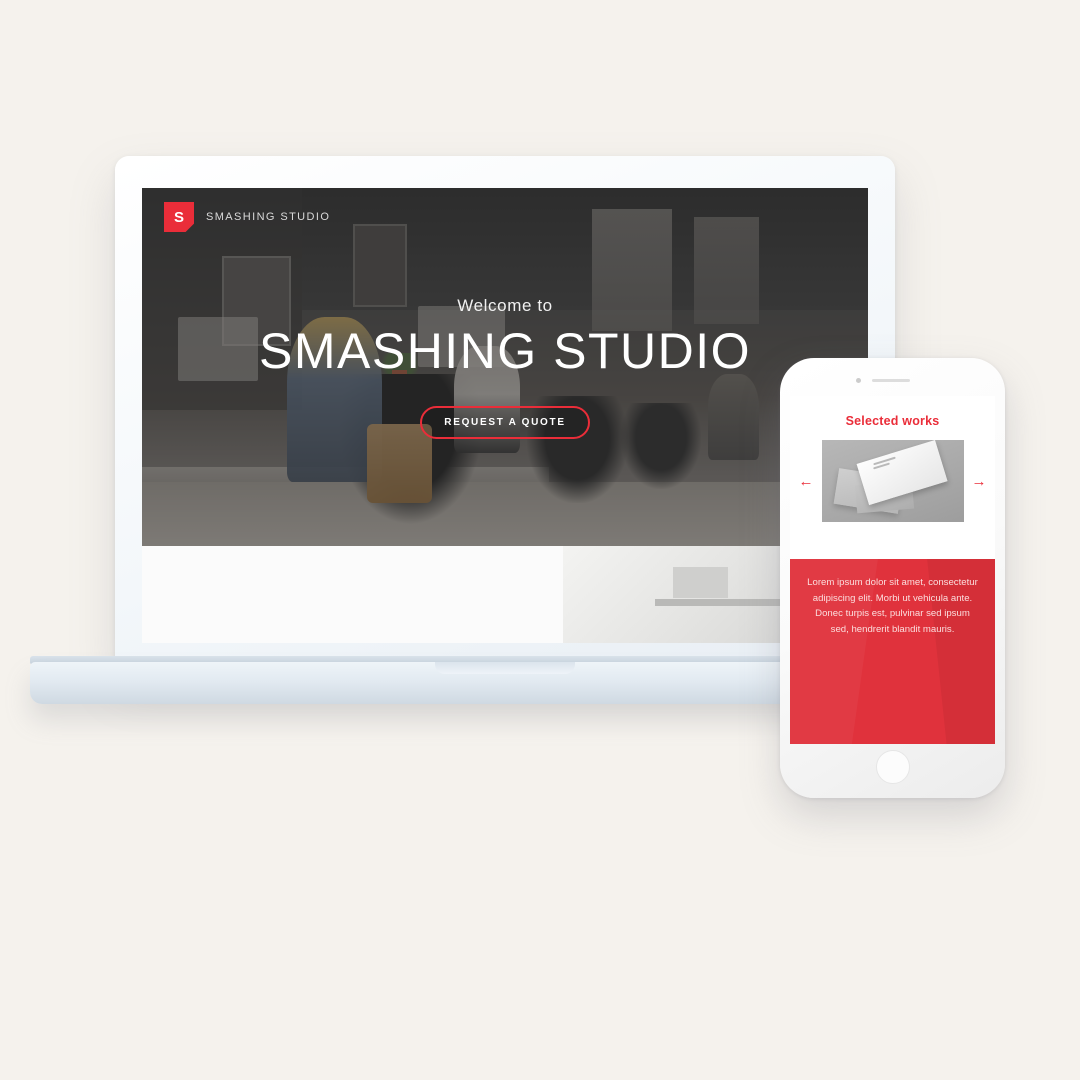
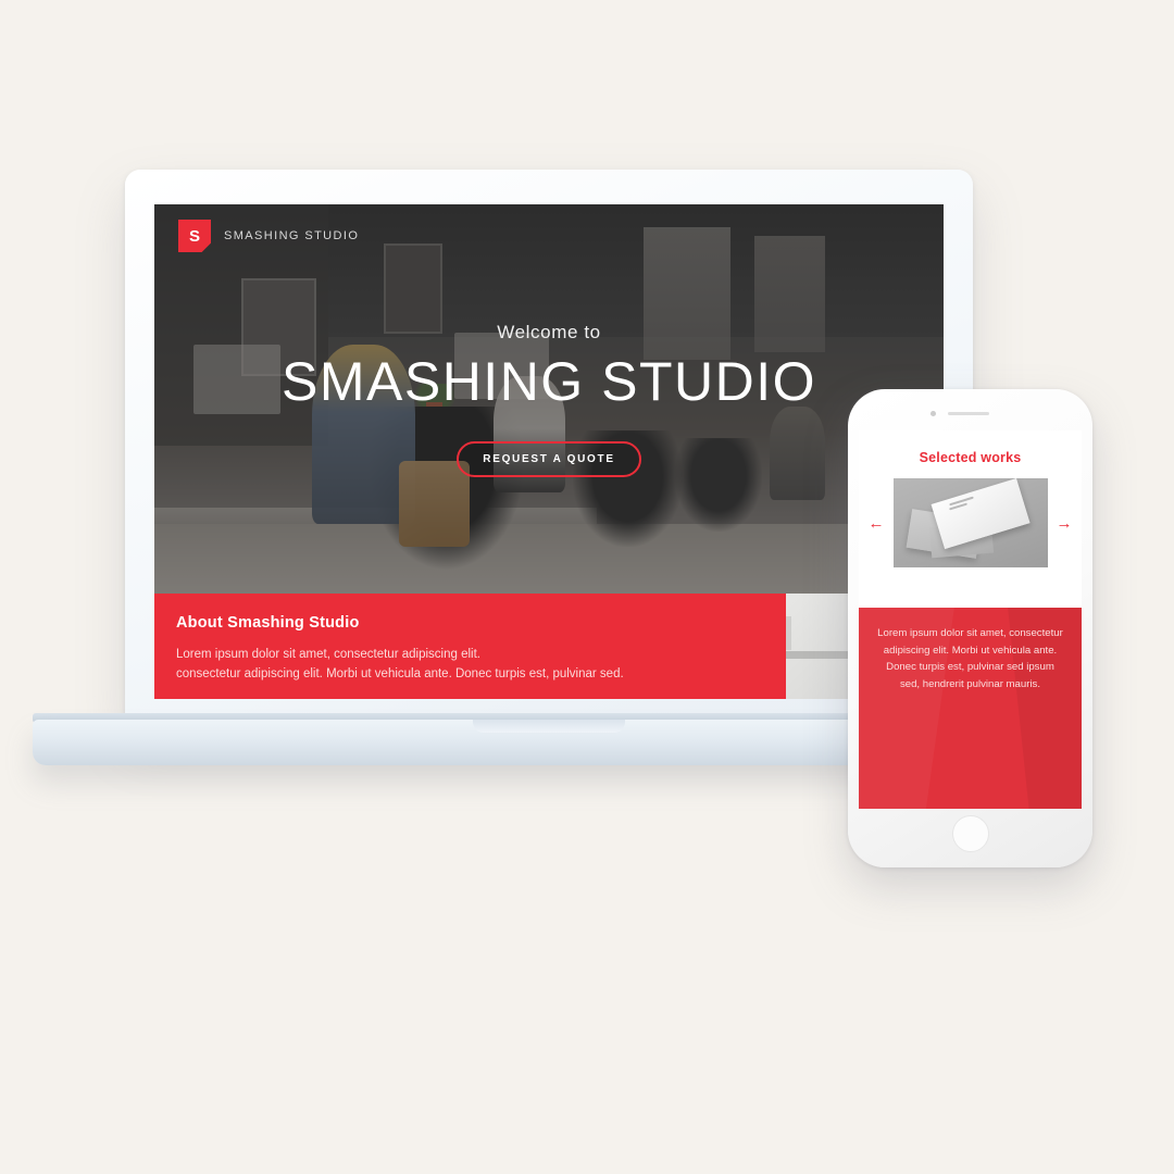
  S
  SMASHING STUDIO
  Welcome to
  SMASHING STUDIO
  REQUEST A QUOTE
+ About Smashing Studio
+ Lorem ipsum dolor sit amet, consectetur adipiscing elit.
+ consectetur adipiscing elit. Morbi ut vehicula ante. Donec turpis est, pulvinar sed.
  Selected works
  ←
  →
- Lorem ipsum dolor sit amet, consectetur adipiscing elit. Morbi ut vehicula ante. Donec turpis est, pulvinar sed ipsum sed, hendrerit blandit mauris.
+ Lorem ipsum dolor sit amet, consectetur adipiscing elit. Morbi ut vehicula ante. Donec turpis est, pulvinar sed ipsum sed, hendrerit pulvinar mauris.
